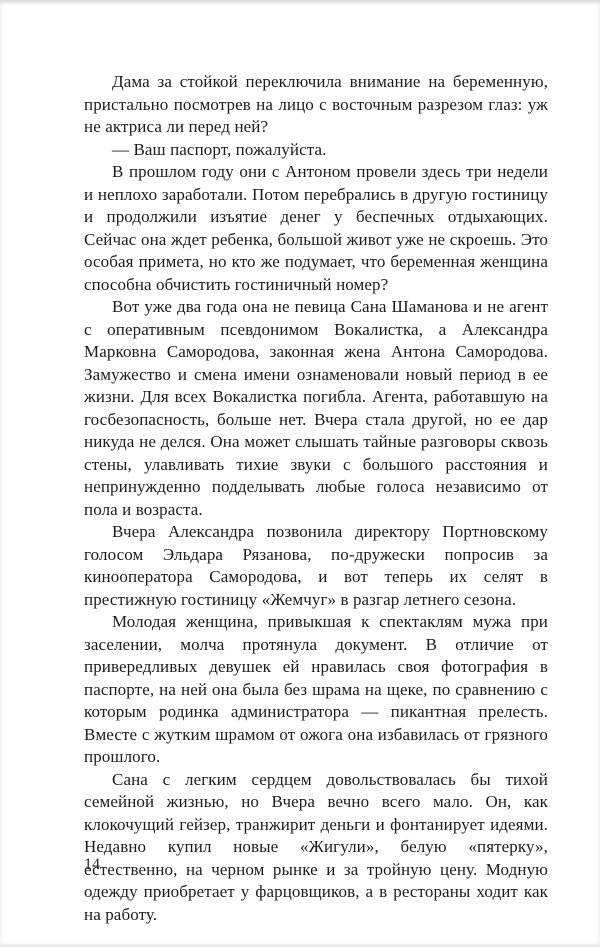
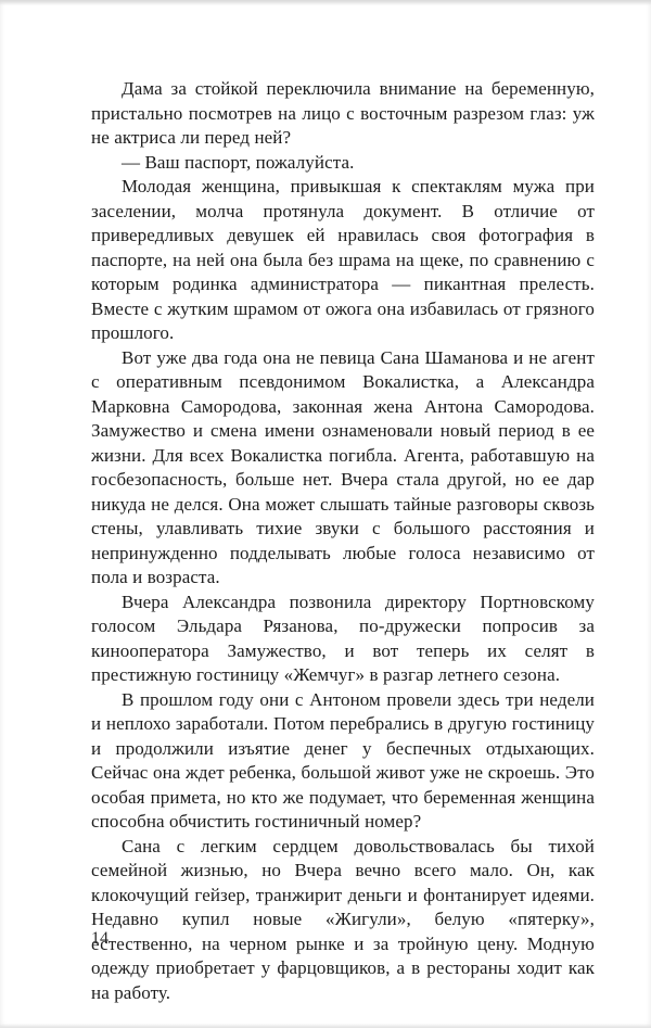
  Дама за стойкой переключила внимание на беременную, пристально посмотрев на лицо с восточным разрезом глаз: уж не актриса ли перед ней?
  — Ваш паспорт, пожалуйста.
- В прошлом году они с Антоном провели здесь три недели и неплохо заработали. Потом перебрались в другую гостиницу и продолжили изъятие денег у беспечных отдыхающих. Сейчас она ждет ребенка, большой живот уже не скроешь. Это особая примета, но кто же подумает, что беременная женщина способна обчистить гостиничный номер?
+ Молодая женщина, привыкшая к спектаклям мужа при заселении, молча протянула документ. В отличие от привередливых девушек ей нравилась своя фотография в паспорте, на ней она была без шрама на щеке, по сравнению с которым родинка администратора — пикантная прелесть. Вместе с жутким шрамом от ожога она избавилась от грязного прошлого.
  Вот уже два года она не певица Сана Шаманова и не агент с оперативным псевдонимом Вокалистка, а Александра Марковна Самородова, законная жена Антона Самородова. Замужество и смена имени ознаменовали новый период в ее жизни. Для всех Вокалистка погибла. Агента, работавшую на госбезопасность, больше нет. Вчера стала другой, но ее дар никуда не делся. Она может слышать тайные разговоры сквозь стены, улавливать тихие звуки с большого расстояния и непринужденно подделывать любые голоса независимо от пола и возраста.
- Вчера Александра позвонила директору Портновскому голосом Эльдара Рязанова, по-дружески попросив за кинооператора Самородова, и вот теперь их селят в престижную гостиницу «Жемчуг» в разгар летнего сезона.
+ Вчера Александра позвонила директору Портновскому голосом Эльдара Рязанова, по-дружески попросив за кинооператора Замужество, и вот теперь их селят в престижную гостиницу «Жемчуг» в разгар летнего сезона.
- Молодая женщина, привыкшая к спектаклям мужа при заселении, молча протянула документ. В отличие от привередливых девушек ей нравилась своя фотография в паспорте, на ней она была без шрама на щеке, по сравнению с которым родинка администратора — пикантная прелесть. Вместе с жутким шрамом от ожога она избавилась от грязного прошлого.
+ В прошлом году они с Антоном провели здесь три недели и неплохо заработали. Потом перебрались в другую гостиницу и продолжили изъятие денег у беспечных отдыхающих. Сейчас она ждет ребенка, большой живот уже не скроешь. Это особая примета, но кто же подумает, что беременная женщина способна обчистить гостиничный номер?
  Сана с легким сердцем довольствовалась бы тихой семейной жизнью, но Вчера вечно всего мало. Он, как клокочущий гейзер, транжирит деньги и фонтанирует идеями. Недавно купил новые «Жигули», белую «пятерку», естественно, на черном рынке и за тройную цену. Модную одежду приобретает у фарцовщиков, а в рестораны ходит как на работу.
  14
